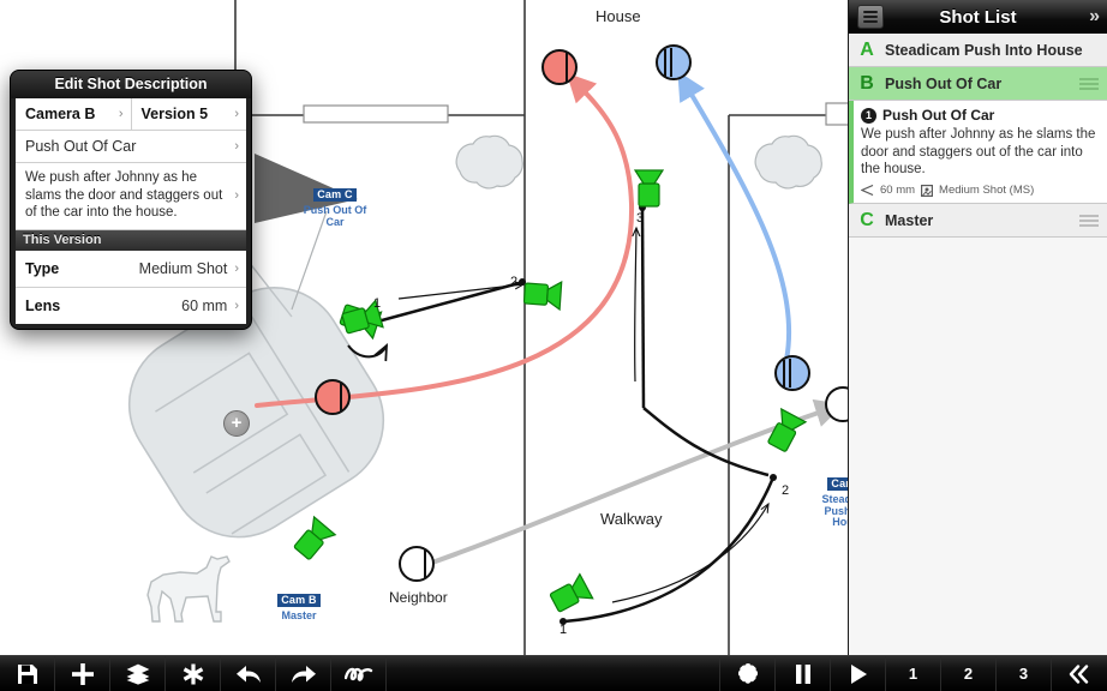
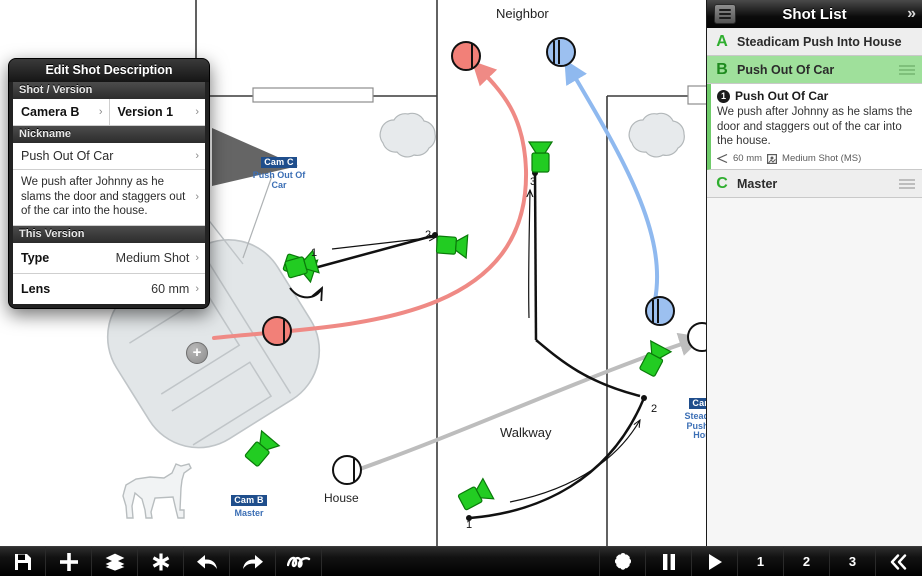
  1
  2
  3
  2
  1
- House
+ Neighbor
  Walkway
- Neighbor
+ House
  Cam C
  Push Out Of Car
  Cam B
  Master
  Edit Shot Description
+ Shot / Version
  Camera B
  ›
- Version 5
+ Version 1
  ›
+ Nickname
  Push Out Of Car
  ›
  We push after Johnny as he slams the door and staggers out of the car into the house.
  ›
  This Version
  Type
  Medium Shot
  ›
  Lens
  60 mm
  ›
  +
  Shot List
  »
  A
  Steadicam Push Into House
  B
  Push Out Of Car
  1
  Push Out Of Car
  We push after Johnny as he slams the door and staggers out of the car into the house.
  60 mm
  Medium Shot (MS)
  C
  Master
  1
  2
  3
